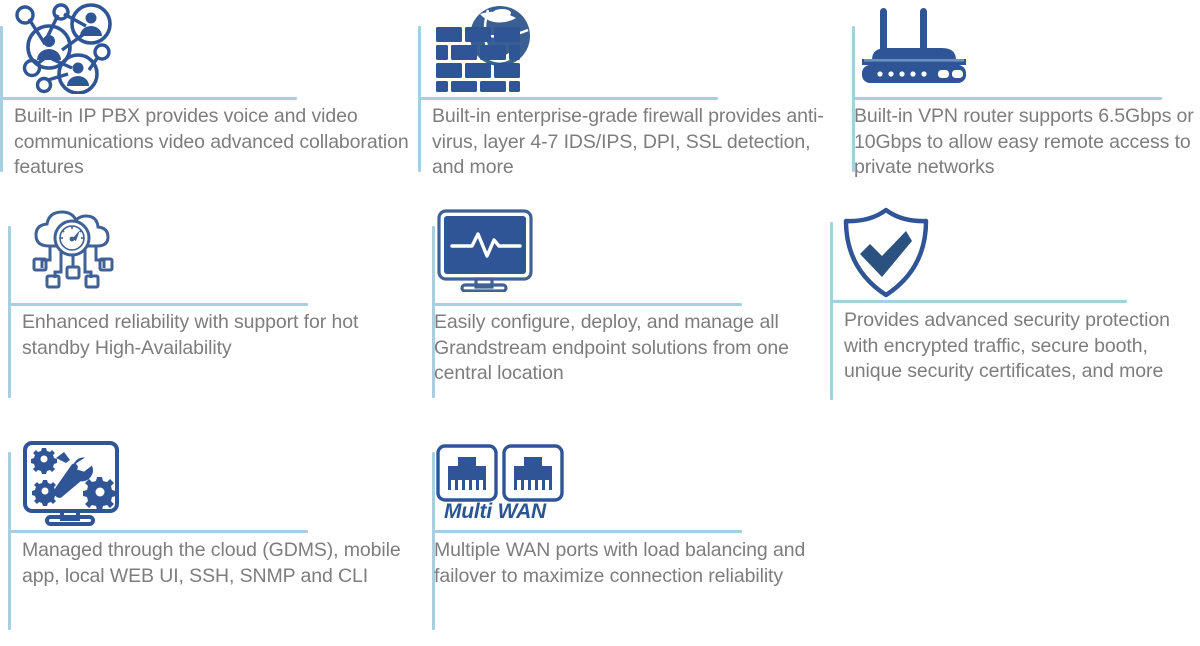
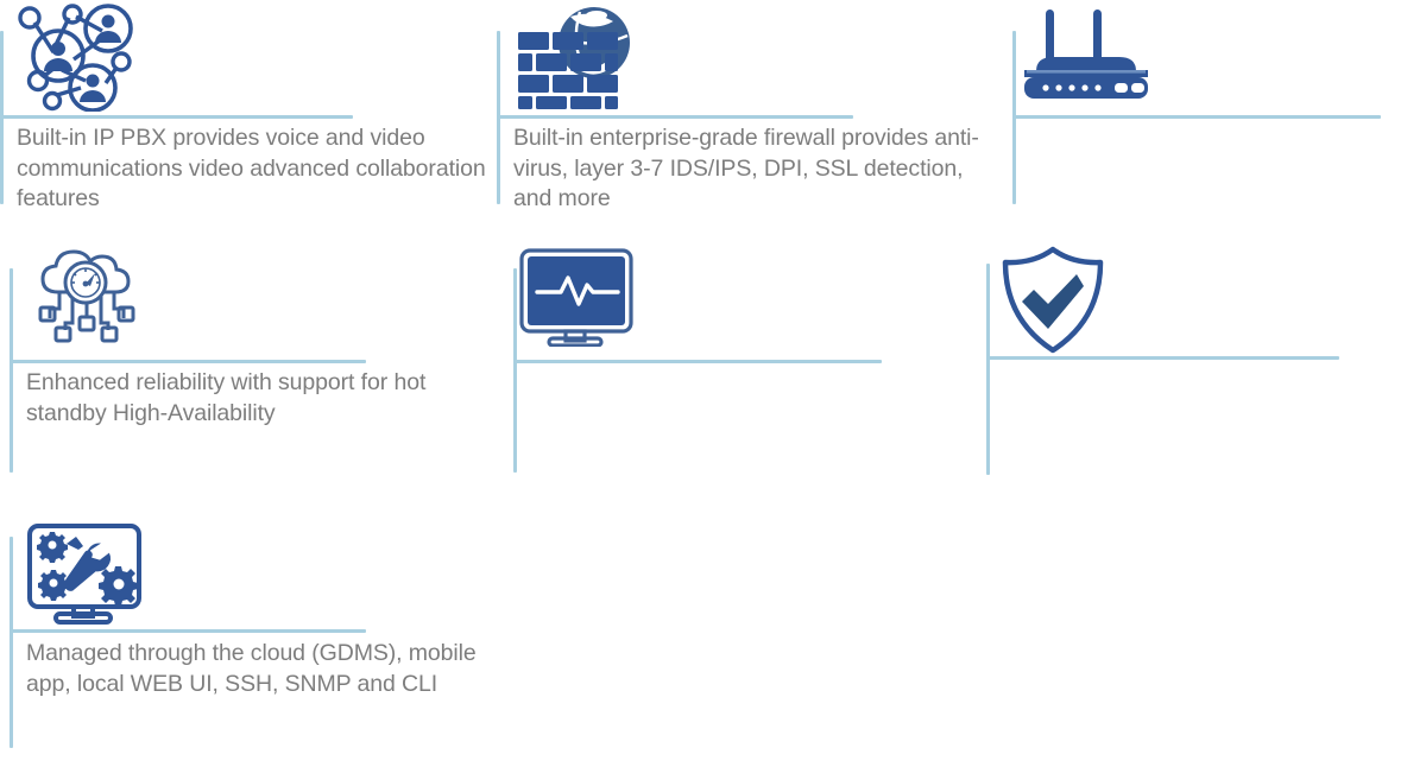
  Built-in IP PBX provides voice and video communications video advanced collaboration features
- Built-in enterprise-grade firewall provides anti-virus, layer 4-7 IDS/IPS, DPI, SSL detection, and more
+ Built-in enterprise-grade firewall provides anti-virus, layer 3-7 IDS/IPS, DPI, SSL detection, and more
- Built-in VPN router supports 6.5Gbps or 10Gbps to allow easy remote access to private networks
  Enhanced reliability with support for hot standby High-Availability
- Easily configure, deploy, and manage all Grandstream endpoint solutions from one central location
- Provides advanced security protection with encrypted traffic, secure booth, unique security certificates, and more
  Managed through the cloud (GDMS), mobile app, local WEB UI, SSH, SNMP and CLI
- Multi WAN
- Multiple WAN ports with load balancing and failover to maximize connection reliability
